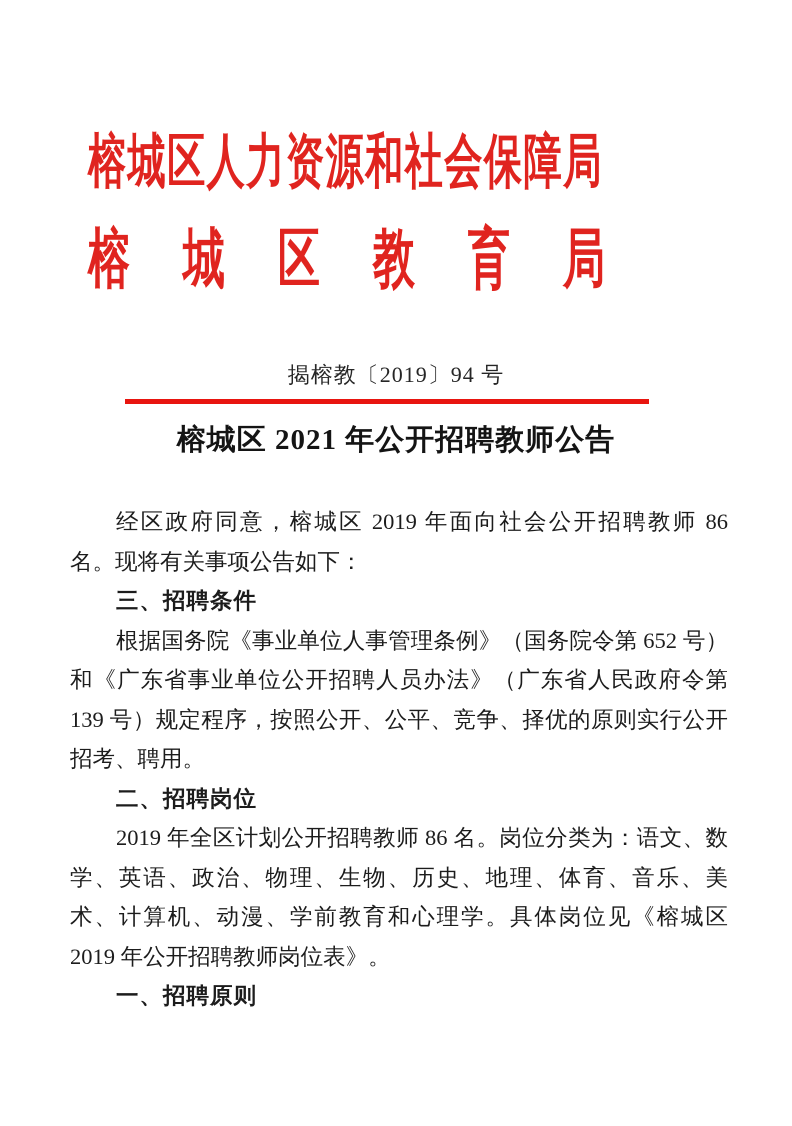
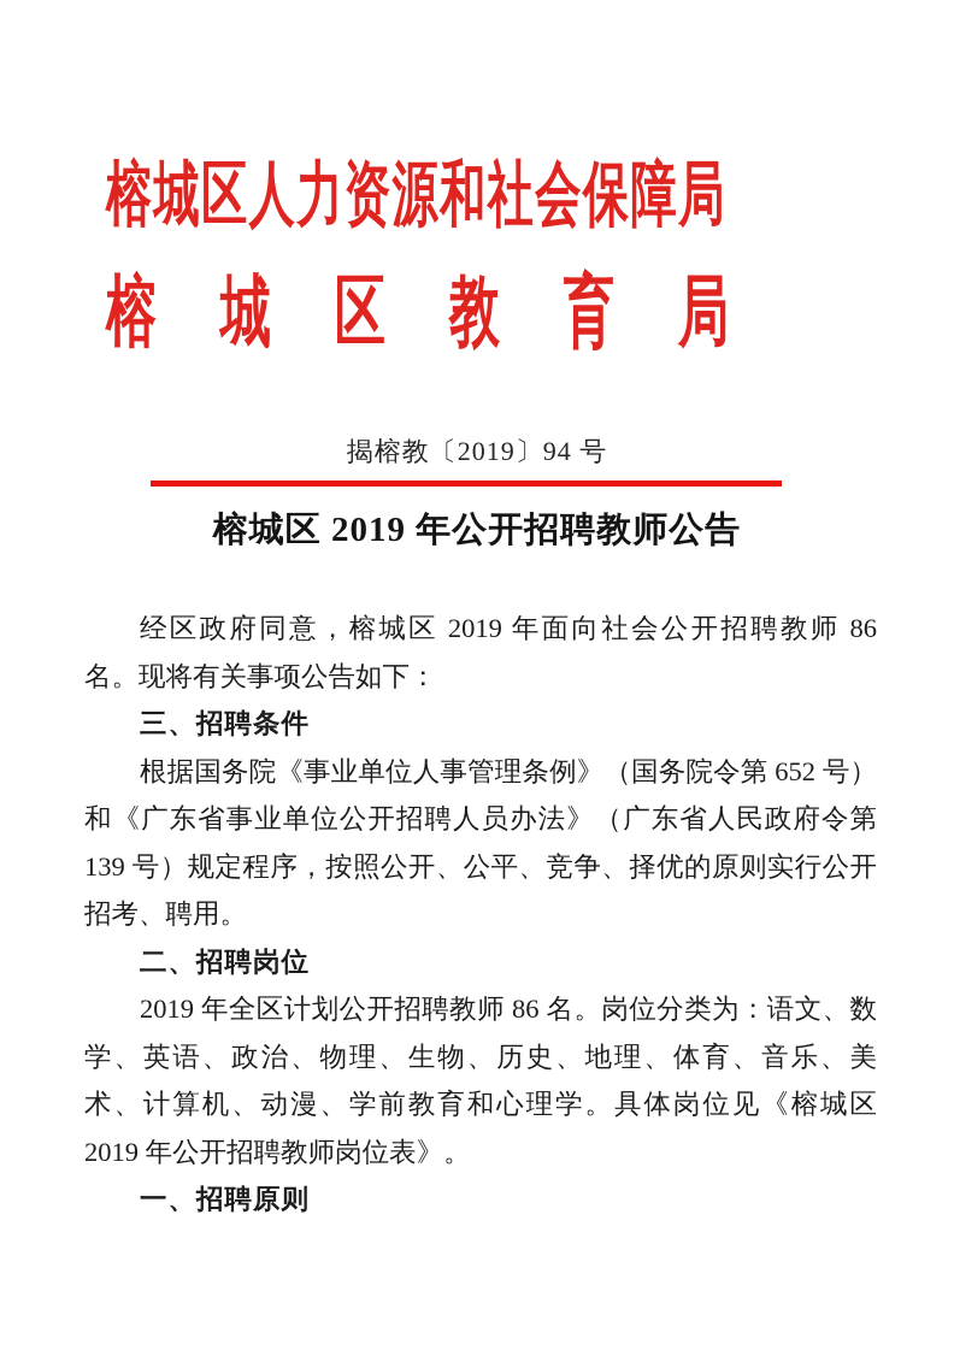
  榕城区人力资源和社会保障局
  榕城区教育局
  揭榕教〔2019〕94 号
- 榕城区 2021 年公开招聘教师公告
+ 榕城区 2019 年公开招聘教师公告
  经区政府同意，榕城区 2019 年面向社会公开招聘教师 86
  名。现将有关事项公告如下：
  三、招聘条件
  根据国务院《事业单位人事管理条例》（国务院令第 652 号）
  和《广东省事业单位公开招聘人员办法》（广东省人民政府令第
  139 号）规定程序，按照公开、公平、竞争、择优的原则实行公开
  招考、聘用。
  二、招聘岗位
  2019 年全区计划公开招聘教师 86 名。岗位分类为：语文、数
  学、英语、政治、物理、生物、历史、地理、体育、音乐、美
  术、计算机、动漫、学前教育和心理学。具体岗位见《榕城区
  2019 年公开招聘教师岗位表》。
  一、招聘原则
